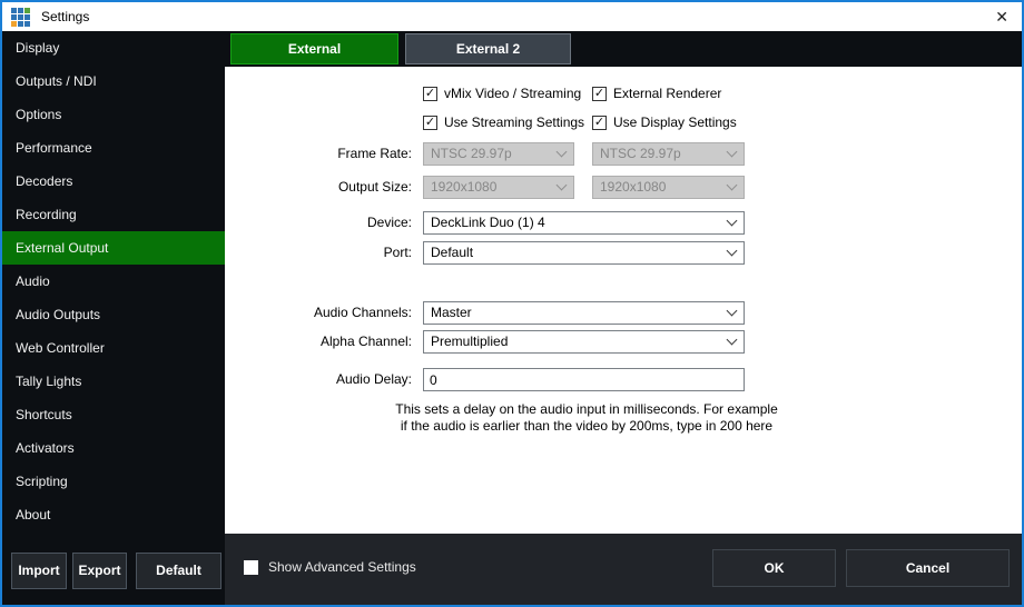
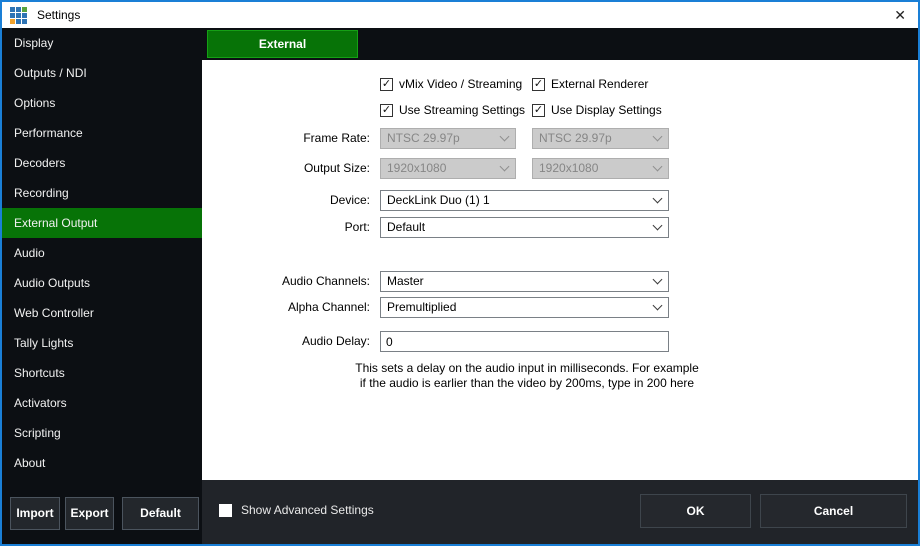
  Settings
  ✕
  Display
  Outputs / NDI
  Options
  Performance
  Decoders
  Recording
  External Output
  Audio
  Audio Outputs
  Web Controller
  Tally Lights
  Shortcuts
  Activators
  Scripting
  About
  Import
  Export
  Default
  External
- External 2
  ✓
  vMix Video / Streaming
  ✓
  External Renderer
  ✓
  Use Streaming Settings
  ✓
  Use Display Settings
  Frame Rate:
  NTSC 29.97p
  NTSC 29.97p
  Output Size:
  1920x1080
  1920x1080
  Device:
- DeckLink Duo (1) 4
+ DeckLink Duo (1) 1
  Port:
  Default
  Audio Channels:
  Master
  Alpha Channel:
  Premultiplied
  Audio Delay:
  0
  This sets a delay on the audio input in milliseconds. For example if the audio is earlier than the video by 200ms, type in 200 here
  Show Advanced Settings
  OK
  Cancel
